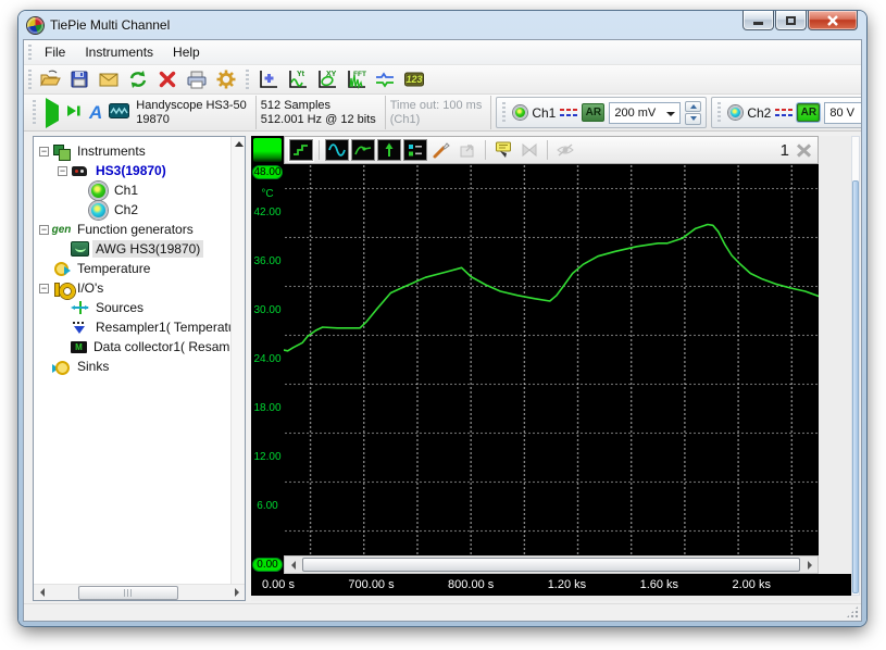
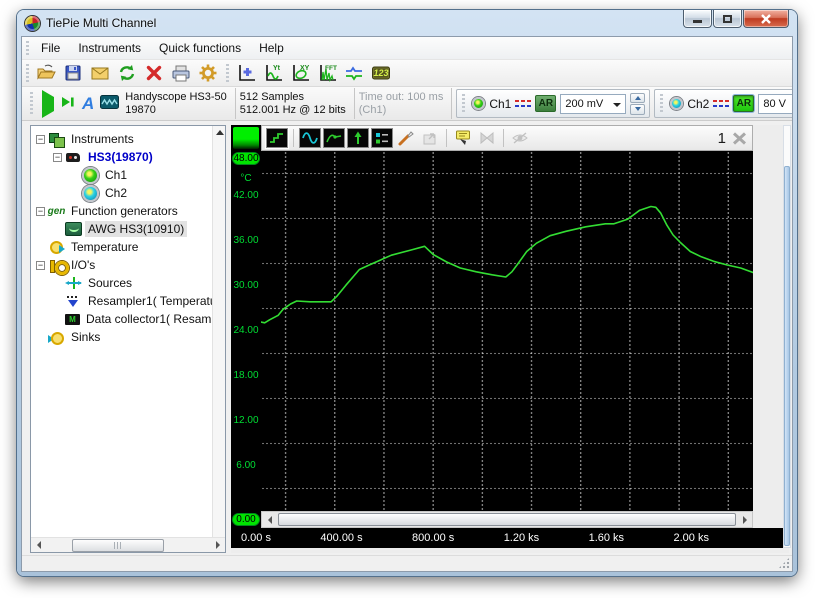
  TiePie Multi Channel
  File
  Instruments
+ Quick functions
  Help
  123
  A
  Handyscope HS3-50
  19870
  512 Samples
  512.001 Hz @ 12 bits
  Time out: 100 ms
  (Ch1)
  Ch1
  AR
  200 mV
  Ch2
  AR
  80 V
  −
  Instruments
  −
  HS3(19870)
  Ch1
  Ch2
  −
  gen
  Function generators
- AWG HS3(19870)
+ AWG HS3(10910)
  Temperature
  −
  I/O's
  Sources
  Resampler1( Temperat
  M
  Data collector1( Resam
  Sinks
  1
  °C
  48.00
  42.00
  36.00
  30.00
  24.00
  18.00
  12.00
  6.00
  0.00
  0.00 s
- 700.00 s
+ 400.00 s
  800.00 s
  1.20 ks
  1.60 ks
  2.00 ks
